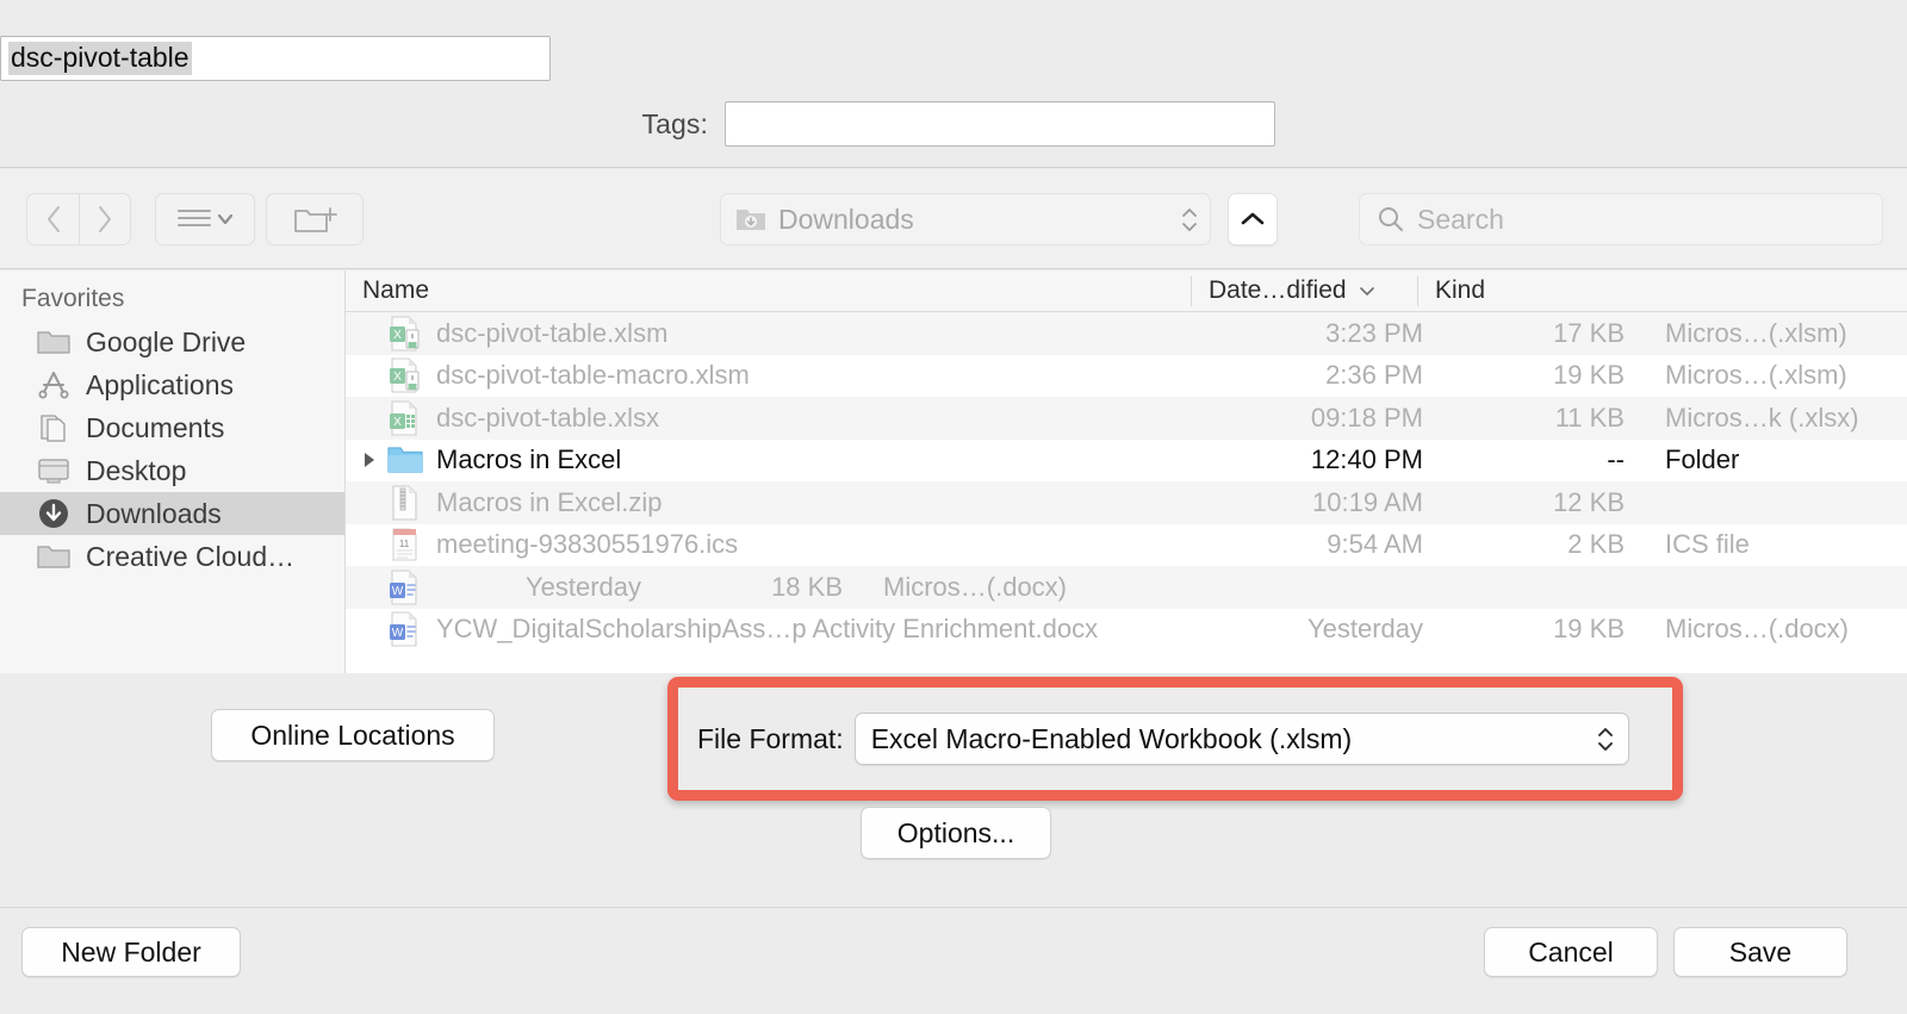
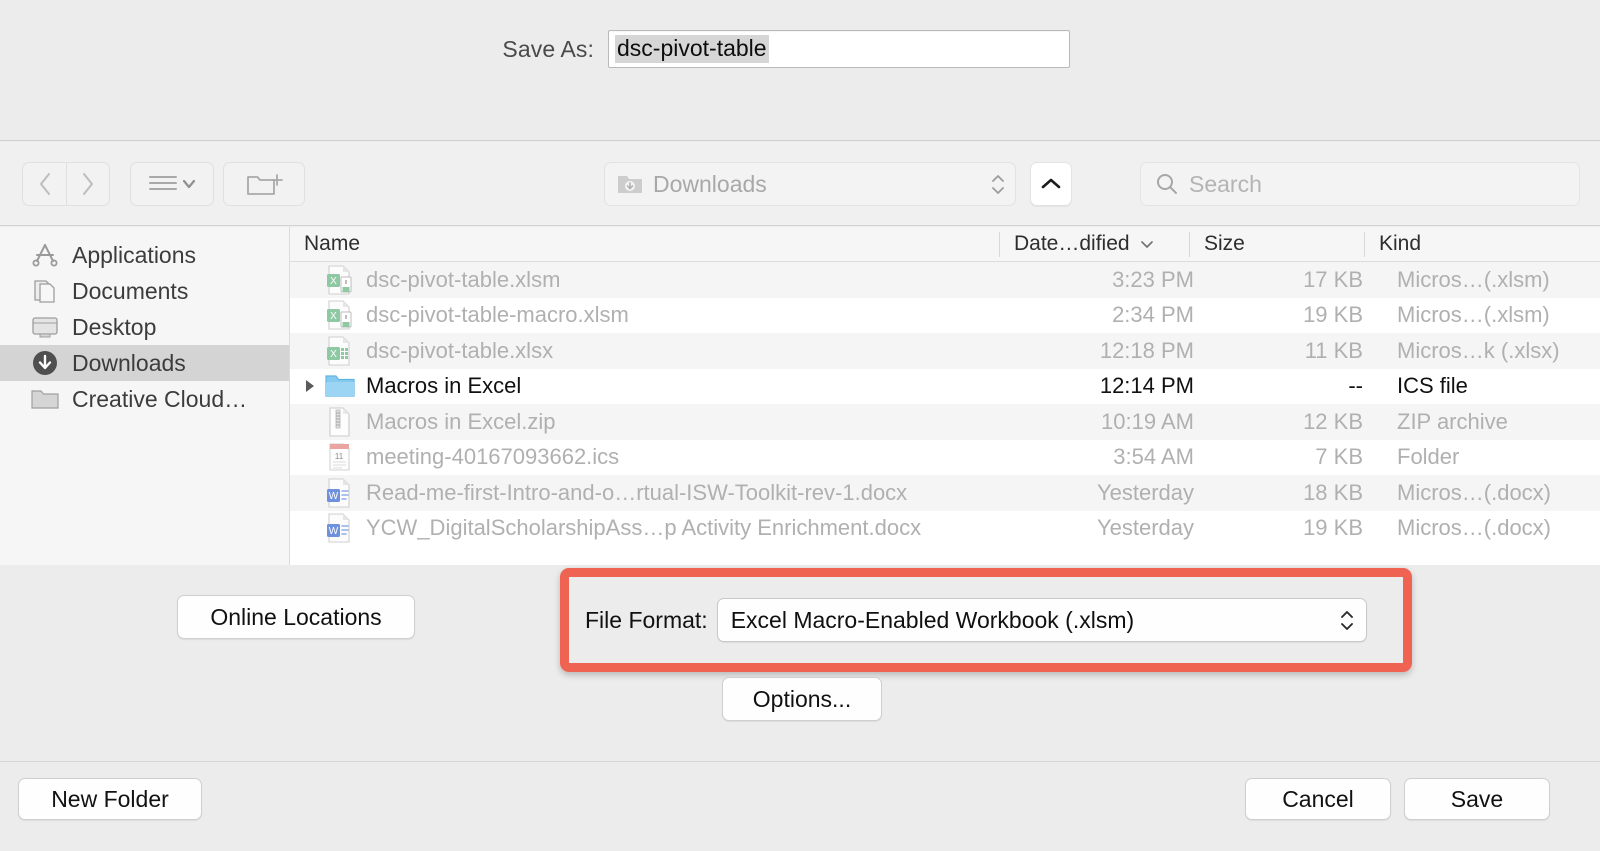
+ Save As:
  dsc-pivot-table
- Tags:
  Downloads
  Search
- Favorites
- Google Drive
  Applications
  Documents
  Desktop
  Downloads
  Creative Cloud…
  Name
  Date…dified
+ Size
  Kind
  X
  dsc-pivot-table.xlsm
  3:23 PM
  17 KB
  Micros…(.xlsm)
  X
  dsc-pivot-table-macro.xlsm
- 2:36 PM
+ 2:34 PM
  19 KB
  Micros…(.xlsm)
  X
  dsc-pivot-table.xlsx
- 09:18 PM
+ 12:18 PM
  11 KB
  Micros…k (.xlsx)
  Macros in Excel
- 12:40 PM
+ 12:14 PM
  --
- Folder
+ ICS file
  Macros in Excel.zip
  10:19 AM
  12 KB
+ ZIP archive
  11
- meeting-93830551976.ics
+ meeting-40167093662.ics
- 9:54 AM
+ 3:54 AM
- 2 KB
+ 7 KB
- ICS file
+ Folder
  W
+ Read-me-first-Intro-and-o…rtual-ISW-Toolkit-rev-1.docx
  Yesterday
  18 KB
  Micros…(.docx)
  W
  YCW_DigitalScholarshipAss…p Activity Enrichment.docx
  Yesterday
  19 KB
  Micros…(.docx)
  Online Locations
  File Format:
  Excel Macro-Enabled Workbook (.xlsm)
  Options...
  New Folder
  Cancel
  Save
